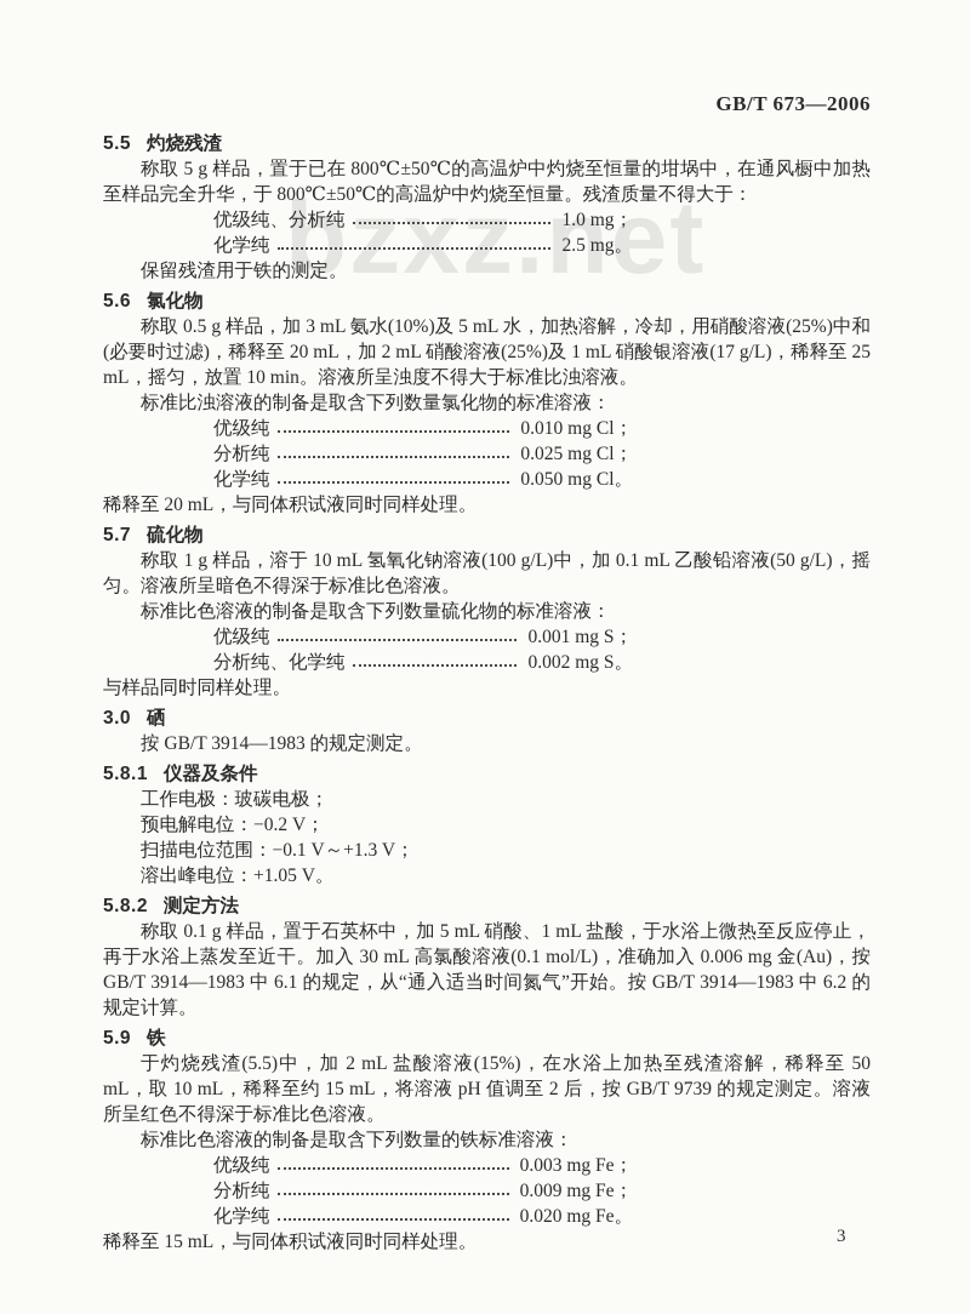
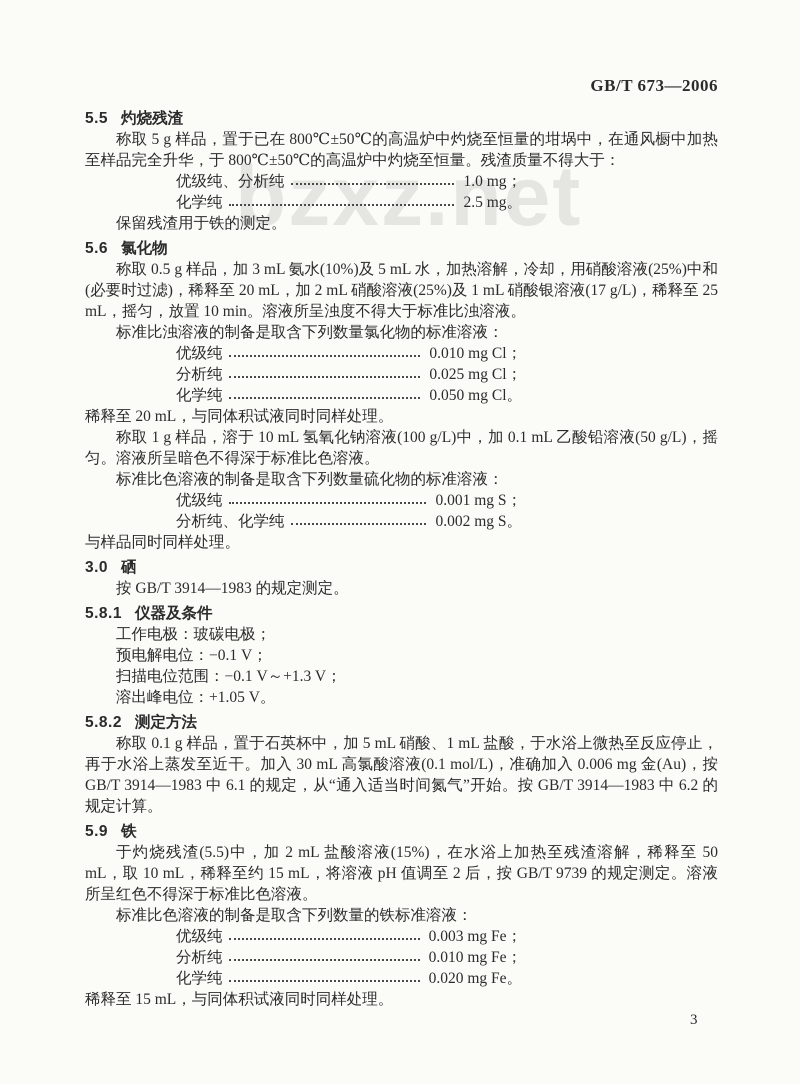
  bzxz.net
  GB/T 673—2006
  5.5 灼烧残渣
  称取 5 g 样品，置于已在 800℃±50℃的高温炉中灼烧至恒量的坩埚中，在通风橱中加热至样品完全升华，于 800℃±50℃的高温炉中灼烧至恒量。残渣质量不得大于：
  优级纯、分析纯
  1.0 mg；
  化学纯
  2.5 mg。
  保留残渣用于铁的测定。
  5.6 氯化物
  称取 0.5 g 样品，加 3 mL 氨水(10%)及 5 mL 水，加热溶解，冷却，用硝酸溶液(25%)中和(必要时过滤)，稀释至 20 mL，加 2 mL 硝酸溶液(25%)及 1 mL 硝酸银溶液(17 g/L)，稀释至 25 mL，摇匀，放置 10 min。溶液所呈浊度不得大于标准比浊溶液。
  标准比浊溶液的制备是取含下列数量氯化物的标准溶液：
  优级纯
  0.010 mg Cl；
  分析纯
  0.025 mg Cl；
  化学纯
  0.050 mg Cl。
  稀释至 20 mL，与同体积试液同时同样处理。
- 5.7 硫化物
  称取 1 g 样品，溶于 10 mL 氢氧化钠溶液(100 g/L)中，加 0.1 mL 乙酸铅溶液(50 g/L)，摇匀。溶液所呈暗色不得深于标准比色溶液。
  标准比色溶液的制备是取含下列数量硫化物的标准溶液：
  优级纯
  0.001 mg S；
  分析纯、化学纯
  0.002 mg S。
  与样品同时同样处理。
  3.0 硒
  按 GB/T 3914—1983 的规定测定。
  5.8.1 仪器及条件
  工作电极：玻碳电极；
- 预电解电位：−0.2 V；
+ 预电解电位：−0.1 V；
  扫描电位范围：−0.1 V～+1.3 V；
  溶出峰电位：+1.05 V。
  5.8.2 测定方法
  称取 0.1 g 样品，置于石英杯中，加 5 mL 硝酸、1 mL 盐酸，于水浴上微热至反应停止，再于水浴上蒸发至近干。加入 30 mL 高氯酸溶液(0.1 mol/L)，准确加入 0.006 mg 金(Au)，按 GB/T 3914—1983 中 6.1 的规定，从“通入适当时间氮气”开始。按 GB/T 3914—1983 中 6.2 的规定计算。
  5.9 铁
  于灼烧残渣(5.5)中，加 2 mL 盐酸溶液(15%)，在水浴上加热至残渣溶解，稀释至 50 mL，取 10 mL，稀释至约 15 mL，将溶液 pH 值调至 2 后，按 GB/T 9739 的规定测定。溶液所呈红色不得深于标准比色溶液。
  标准比色溶液的制备是取含下列数量的铁标准溶液：
  优级纯
  0.003 mg Fe；
  分析纯
- 0.009 mg Fe；
+ 0.010 mg Fe；
  化学纯
  0.020 mg Fe。
  稀释至 15 mL，与同体积试液同时同样处理。
  3
